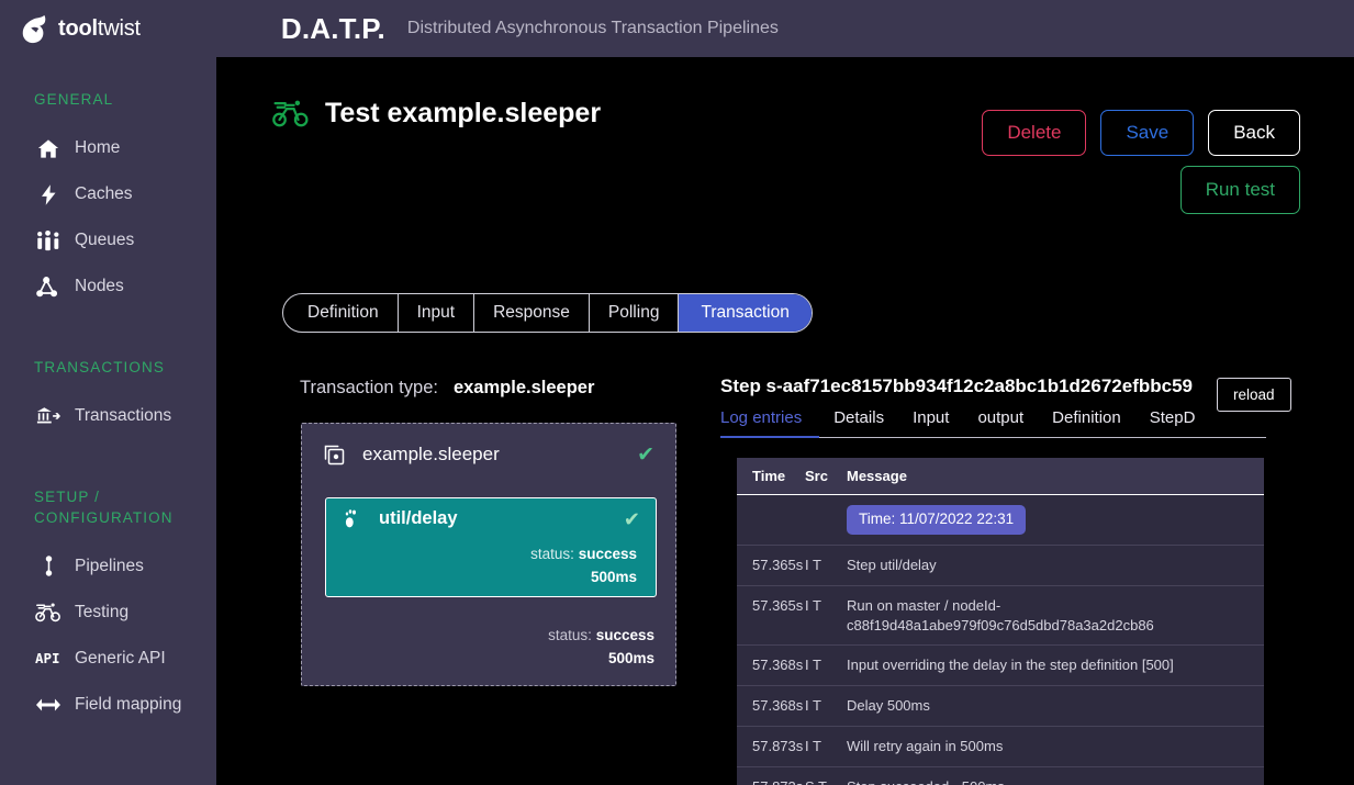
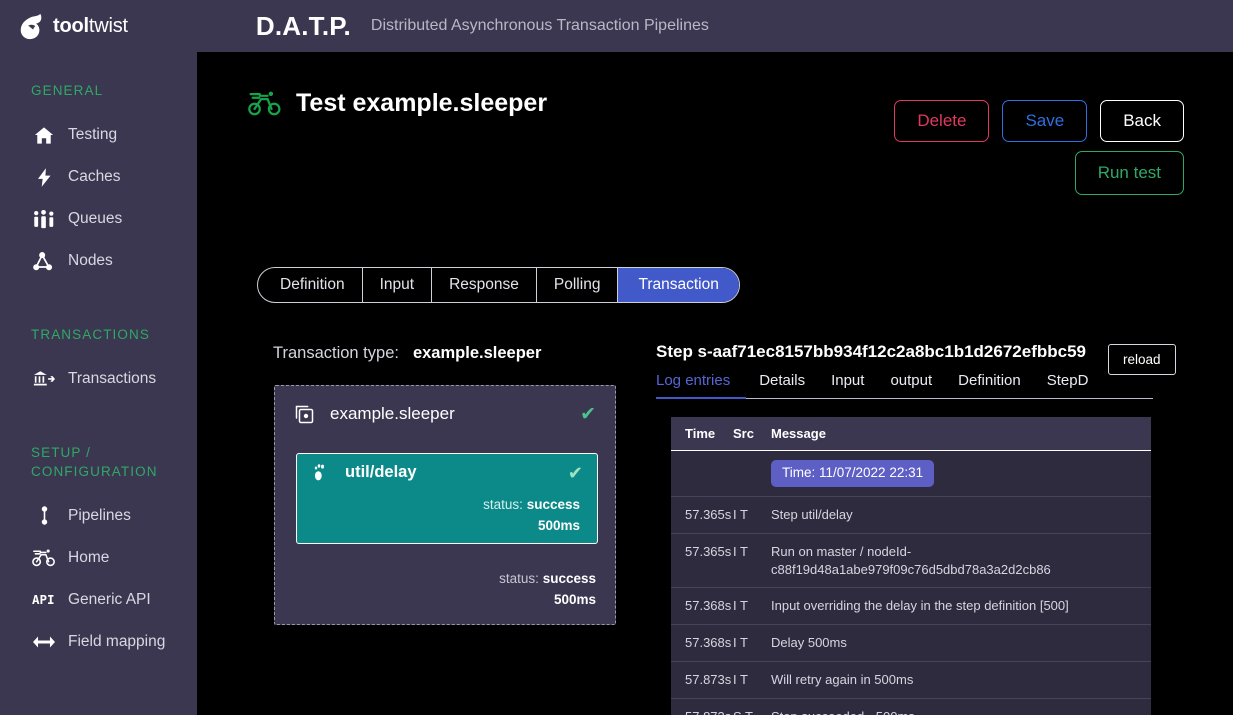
  tooltwist
  D.A.T.P.
  Distributed Asynchronous Transaction Pipelines
  GENERAL
- Home
+ Testing
  Caches
  Queues
  Nodes
  TRANSACTIONS
  Transactions
  SETUP / CONFIGURATION
  Pipelines
- Testing
+ Home
  API
  Generic API
  Field mapping
  Test example.sleeper
  Delete
  Save
  Back
  Run test
  Definition
  Input
  Response
  Polling
  Transaction
  Transaction type: example.sleeper
  example.sleeper
  ✔
  util/delay
  ✔
  status: success
  500ms
  status: success
  500ms
  Step s-aaf71ec8157bb934f12c2a8bc1b1d2672efbbc59
  reload
  Log entries
  Details
  Input
  output
  Definition
  StepD
  Time	Src	Message
  		Time: 11/07/2022 22:31
  57.365s	I T	Step util/delay
  57.365s	I T	Run on master / nodeId-c88f19d48a1abe979f09c76d5dbd78a3a2d2cb86
  57.368s	I T	Input overriding the delay in the step definition [500]
  57.368s	I T	Delay 500ms
  57.873s	I T	Will retry again in 500ms
